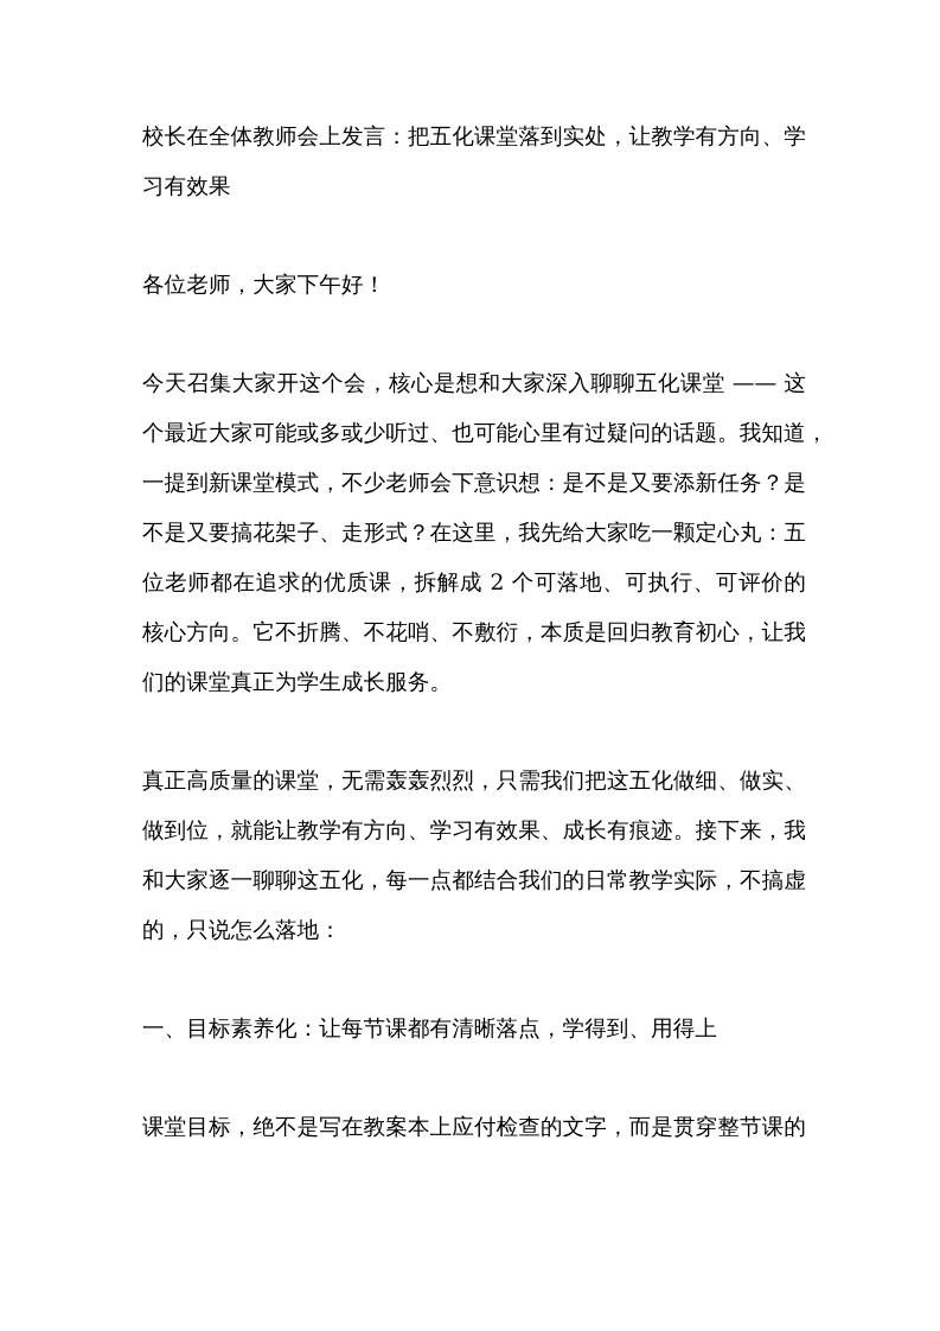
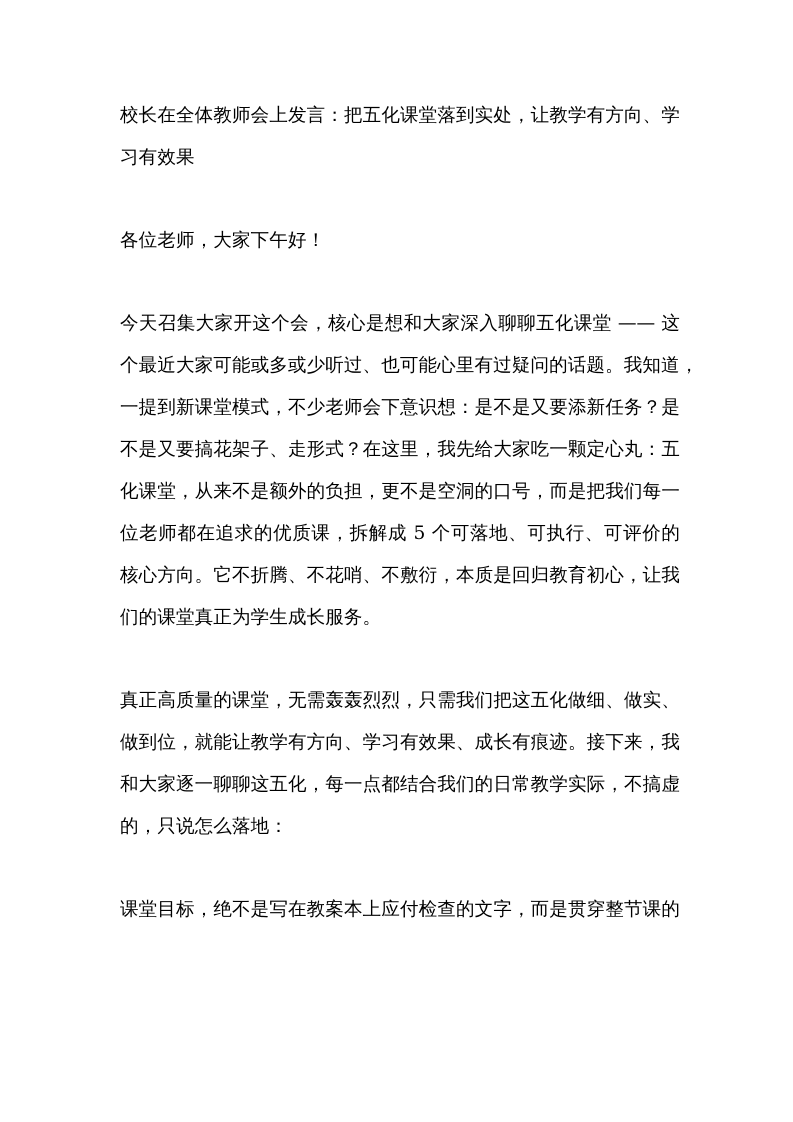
  校长在全体教师会上发言：把五化课堂落到实处，让教学有方向、学
  习有效果
  各位老师，大家下午好！
  今天召集大家开这个会，核心是想和大家深入聊聊五化课堂 —— 这
  个最近大家可能或多或少听过、也可能心里有过疑问的话题。我知道，
  一提到新课堂模式，不少老师会下意识想：是不是又要添新任务？是
  不是又要搞花架子、走形式？在这里，我先给大家吃一颗定心丸：五
+ 化课堂，从来不是额外的负担，更不是空洞的口号，而是把我们每一
- 位老师都在追求的优质课，拆解成 2 个可落地、可执行、可评价的
+ 位老师都在追求的优质课，拆解成 5 个可落地、可执行、可评价的
  核心方向。它不折腾、不花哨、不敷衍，本质是回归教育初心，让我
  们的课堂真正为学生成长服务。
  真正高质量的课堂，无需轰轰烈烈，只需我们把这五化做细、做实、
  做到位，就能让教学有方向、学习有效果、成长有痕迹。接下来，我
  和大家逐一聊聊这五化，每一点都结合我们的日常教学实际，不搞虚
  的，只说怎么落地：
- 一、目标素养化：让每节课都有清晰落点，学得到、用得上
  课堂目标，绝不是写在教案本上应付检查的文字，而是贯穿整节课的
